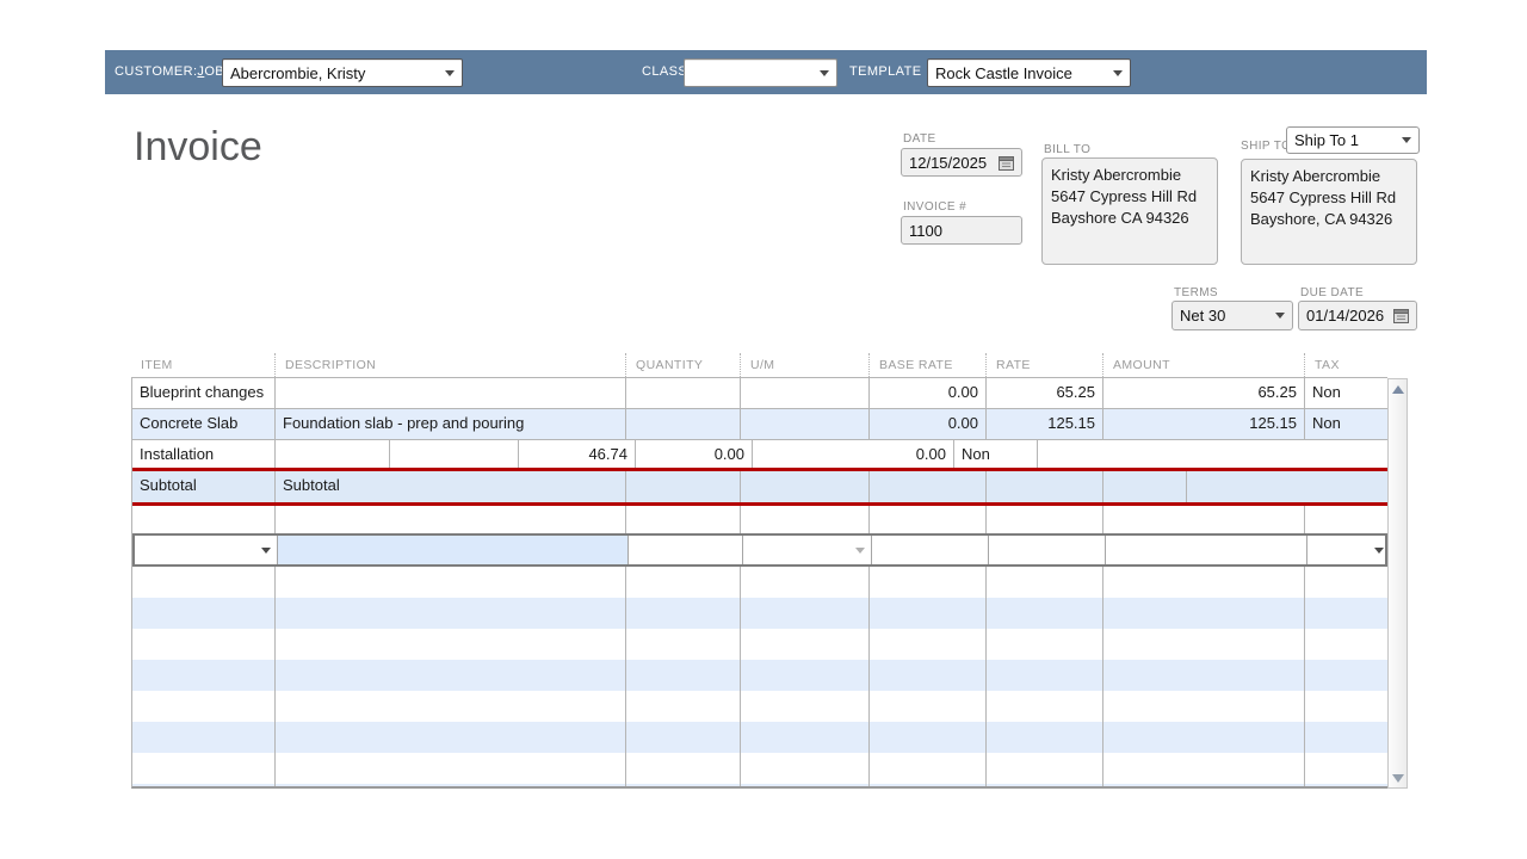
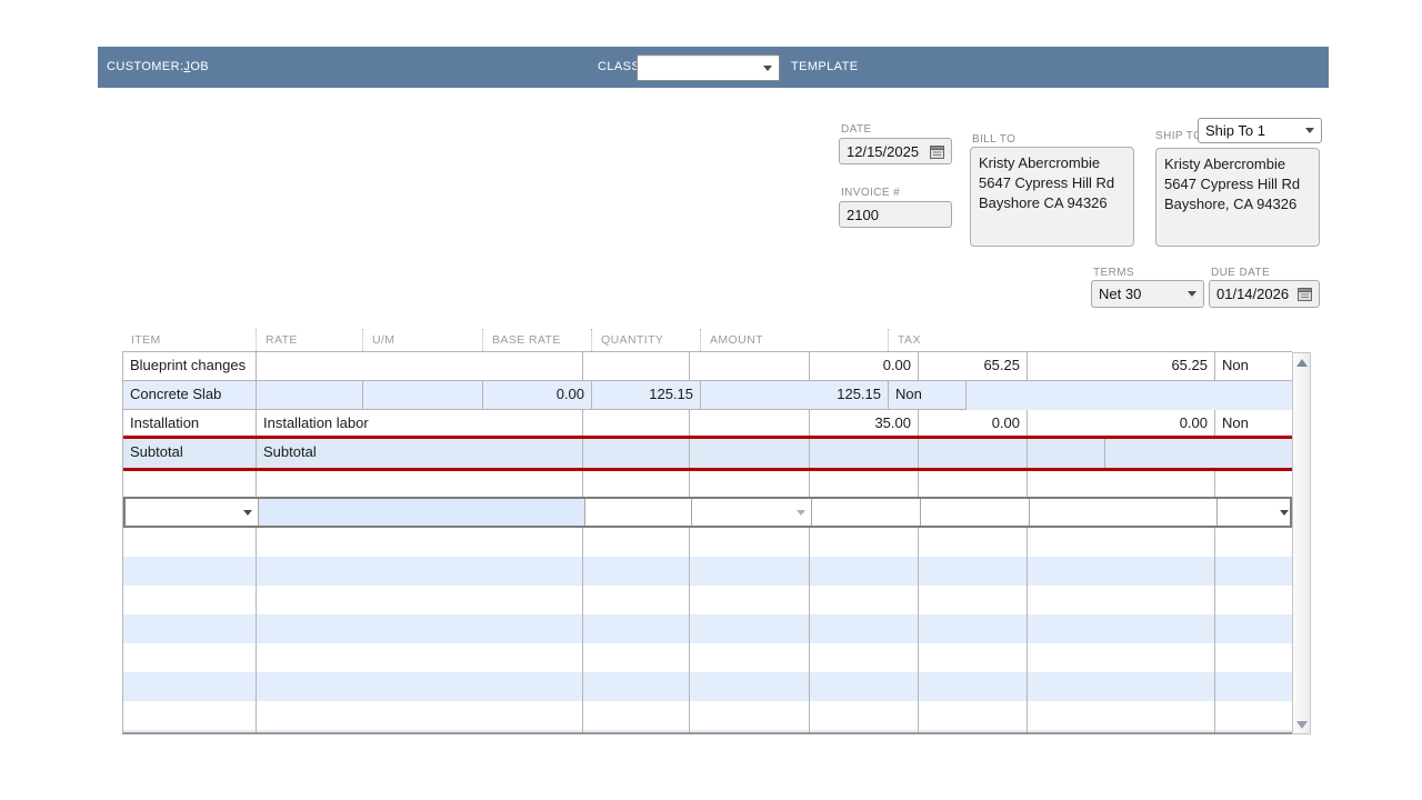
  CUSTOMER:JOB
- Abercrombie, Kristy
  CLAS
  TEMPLATE
- Rock Castle Invoice
- Invoice
  DATE
  12/15/2025
  INVOICE #
- 1100
+ 2100
  BILL TO
  Kristy Abercrombie
  5647 Cypress Hill Rd
  Bayshore CA 94326
  SHIP T
  Ship To 1
  Kristy Abercrombie
  5647 Cypress Hill Rd
  Bayshore, CA 94326
  TERMS
  Net 30
  DUE DATE
  01/14/2026
  ITEM
- DESCRIPTION
- QUANTITY
+ RATE
  U/M
  BASE RATE
- RATE
+ QUANTITY
  AMOUNT
  TAX
  Blueprint changes
  0.00
  65.25
  65.25
  Non
  Concrete Slab
- Foundation slab - prep and pouring
  0.00
  125.15
  125.15
  Non
  Installation
+ Installation labor
- 46.74
+ 35.00
  0.00
  0.00
  Non
  Subtotal
  Subtotal
